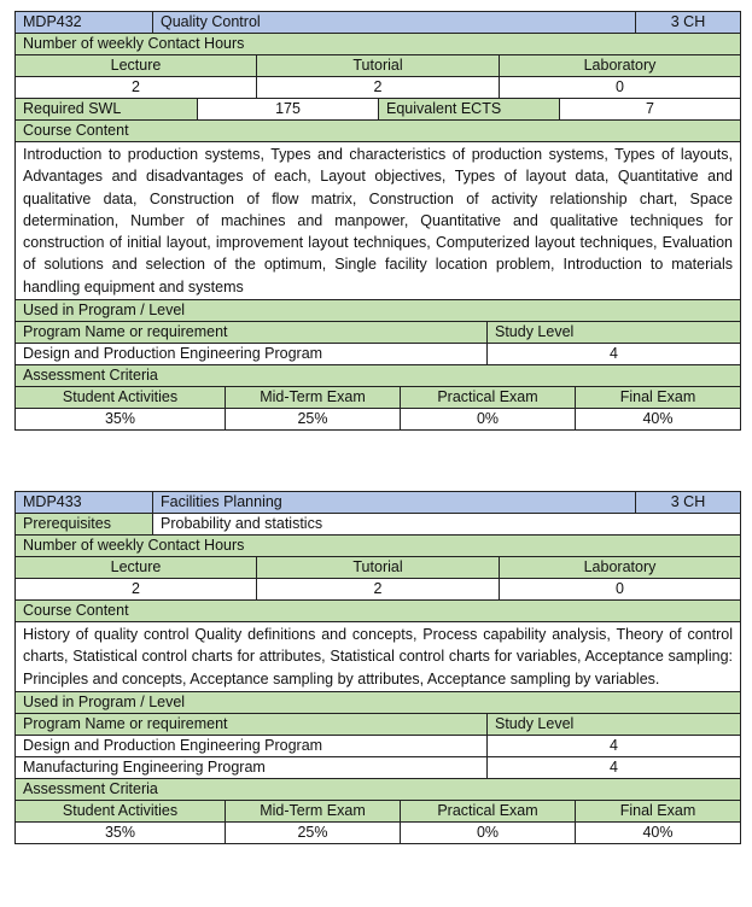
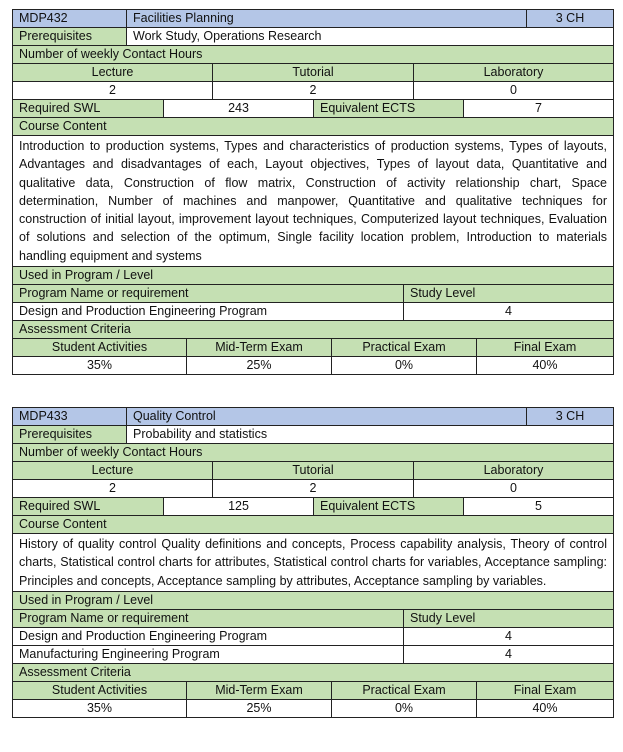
- MDP432	Quality Control	3 CH
+ MDP432	Facilities Planning	3 CH
+ Prerequisites	Work Study, Operations Research
  Number of weekly Contact Hours
  Lecture	Tutorial	Laboratory
  2	2	0
- Required SWL	175	Equivalent ECTS	7
+ Required SWL	243	Equivalent ECTS	7
  Course Content
  Introduction to production systems, Types and characteristics of production systems, Types of layouts, Advantages and disadvantages of each, Layout objectives, Types of layout data, Quantitative and qualitative data, Construction of flow matrix, Construction of activity relationship chart, Space determination, Number of machines and manpower, Quantitative and qualitative techniques for construction of initial layout, improvement layout techniques, Computerized layout techniques, Evaluation of solutions and selection of the optimum, Single facility location problem, Introduction to materials handling equipment and systems
  Used in Program / Level
  Program Name or requirement	Study Level
  Design and Production Engineering Program	4
  Assessment Criteria
  Student Activities	Mid-Term Exam	Practical Exam	Final Exam
  35%	25%	0%	40%
- MDP433	Facilities Planning	3 CH
+ MDP433	Quality Control	3 CH
  Prerequisites	Probability and statistics
  Number of weekly Contact Hours
  Lecture	Tutorial	Laboratory
  2	2	0
+ Required SWL	125	Equivalent ECTS	5
  Course Content
  History of quality control Quality definitions and concepts, Process capability analysis, Theory of control charts, Statistical control charts for attributes, Statistical control charts for variables, Acceptance sampling: Principles and concepts, Acceptance sampling by attributes, Acceptance sampling by variables.
  Used in Program / Level
  Program Name or requirement	Study Level
  Design and Production Engineering Program	4
  Manufacturing Engineering Program	4
  Assessment Criteria
  Student Activities	Mid-Term Exam	Practical Exam	Final Exam
  35%	25%	0%	40%
